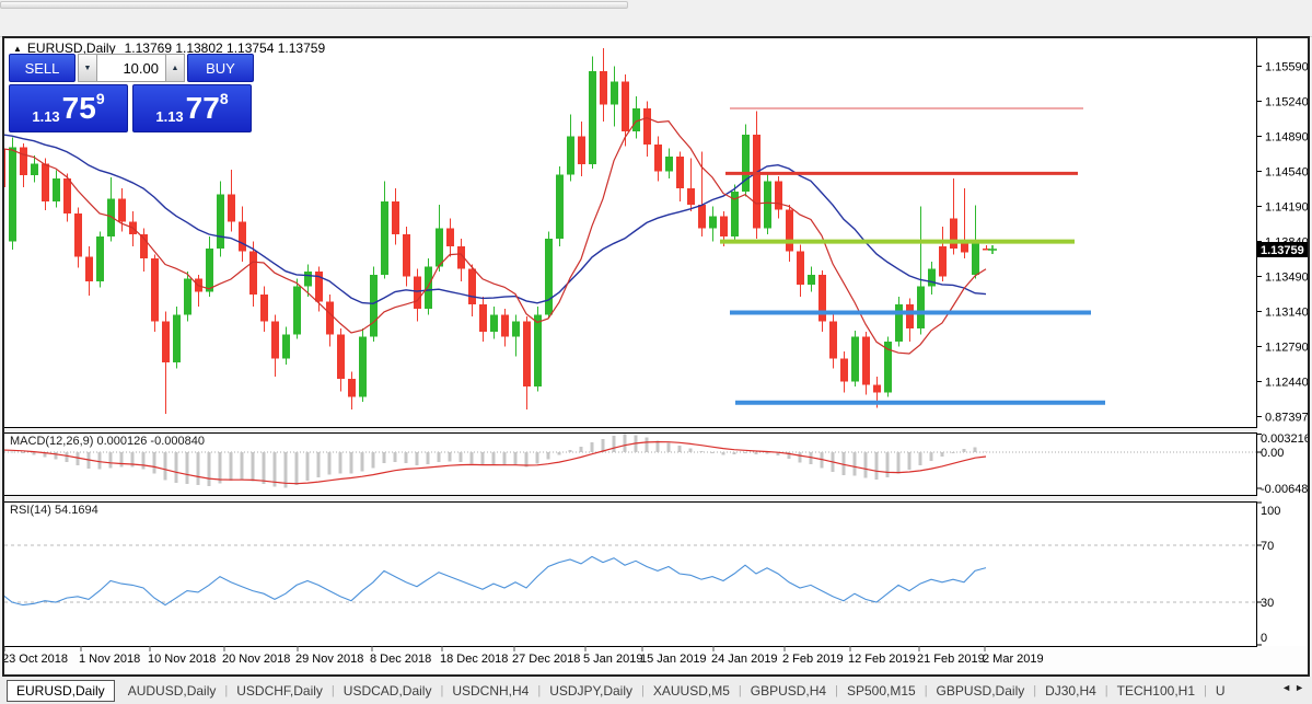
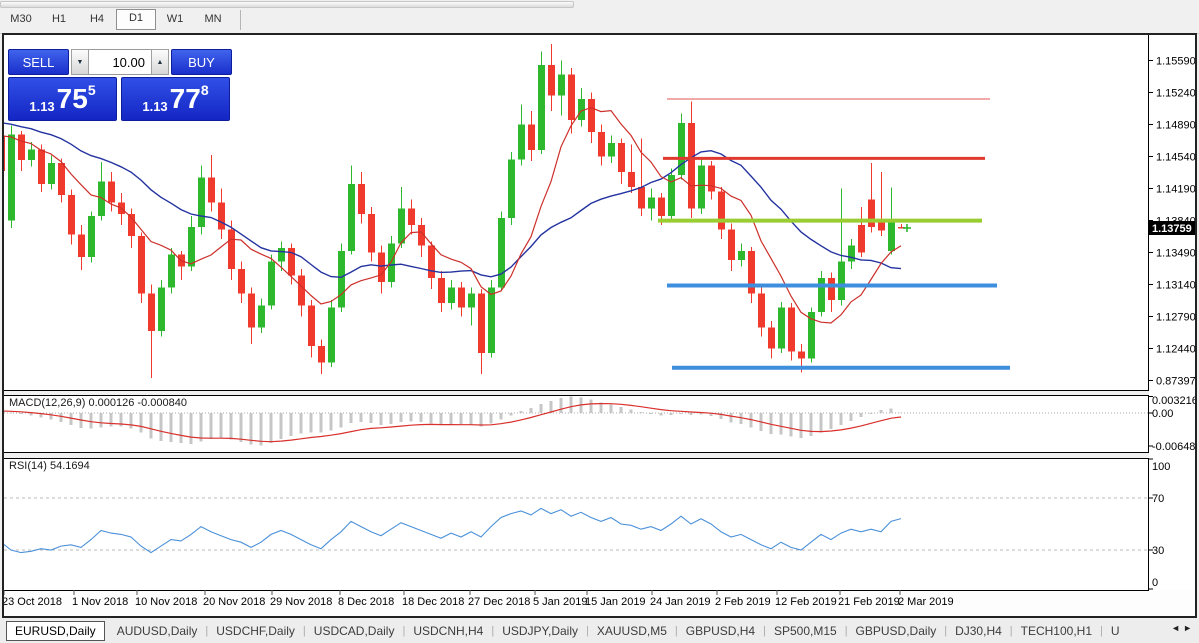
+ M30
+ H1
+ H4
+ D1
+ W1
+ MN
  1.15590
  1.15240
  1.14890
  1.14540
  1.14190
  1.13490
  1.13140
  1.12790
  1.12440
  0.87397
  1.13759
  0.003216
  0.00
  -0.00648
  100
  70
  30
  0
  23 Oct 2018
  1 Nov 2018
  10 Nov 2018
  20 Nov 2018
  29 Nov 2018
  8 Dec 2018
  18 Dec 2018
  27 Dec 2018
  5 Jan 2019
  15 Jan 2019
  24 Jan 2019
  2 Feb 2019
  12 Feb 2019
  21 Feb 2019
  2 Mar 2019
- ▲ EURUSD,Daily 1.13769 1.13802 1.13754 1.13759
  SELL
  10.00
  BUY
  1.13
  75
- 9
+ 5
  1.13
  77
  8
  MACD(12,26,9) 0.000126 -0.000840
  RSI(14) 54.1694
  EURUSD,Daily
  AUDUSD,Daily
  |
  USDCHF,Daily
  |
  USDCAD,Daily
  |
  USDCNH,H4
  |
  USDJPY,Daily
  |
  XAUUSD,M5
  |
  GBPUSD,H4
  |
  SP500,M15
  |
  GBPUSD,Daily
  |
  DJ30,H4
  |
  TECH100,H1
  |
  U
  ◄►
